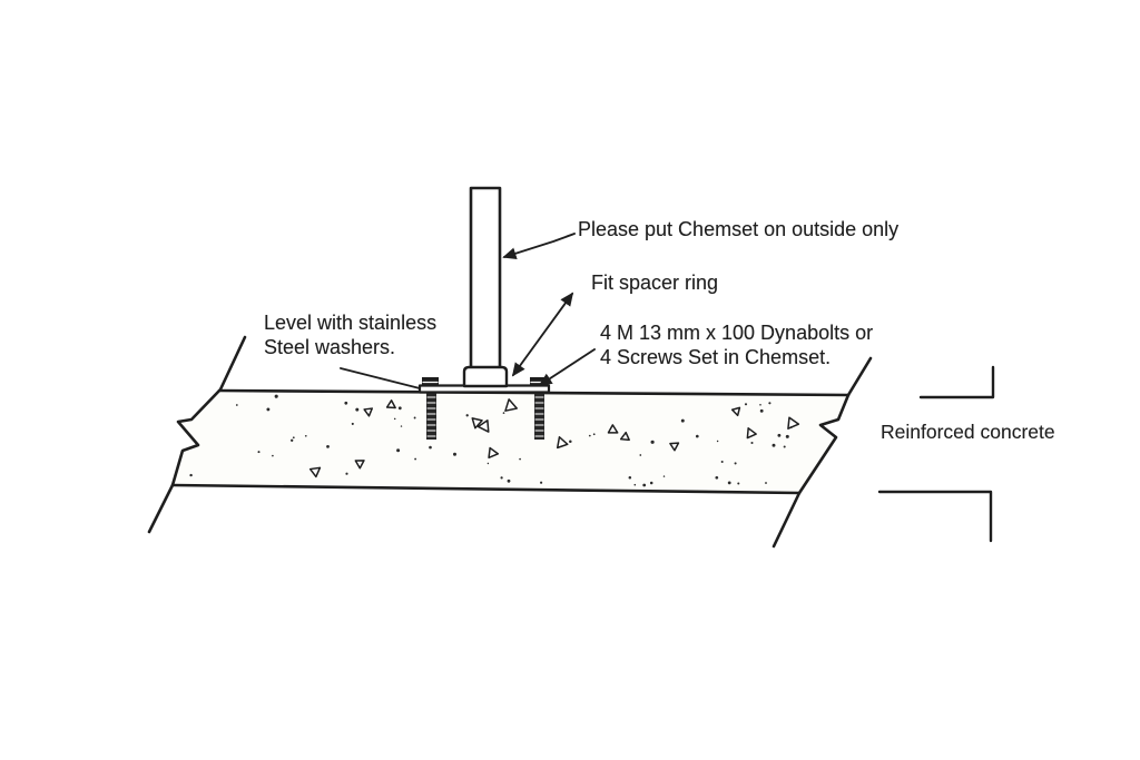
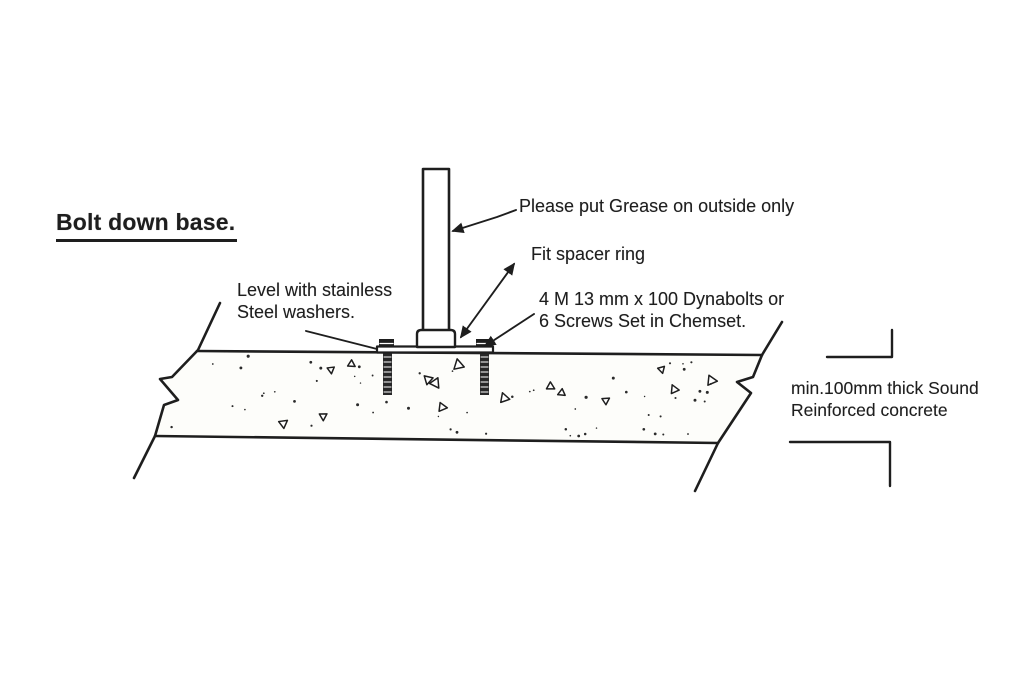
+ Bolt down base.
- Please put Chemset on outside only
+ Please put Grease on outside only
  Fit spacer ring
  Level with stainless
  Steel washers.
  4 M 13 mm x 100 Dynabolts or
- 4 Screws Set in Chemset.
+ 6 Screws Set in Chemset.
+ min.100mm thick Sound
  Reinforced concrete
